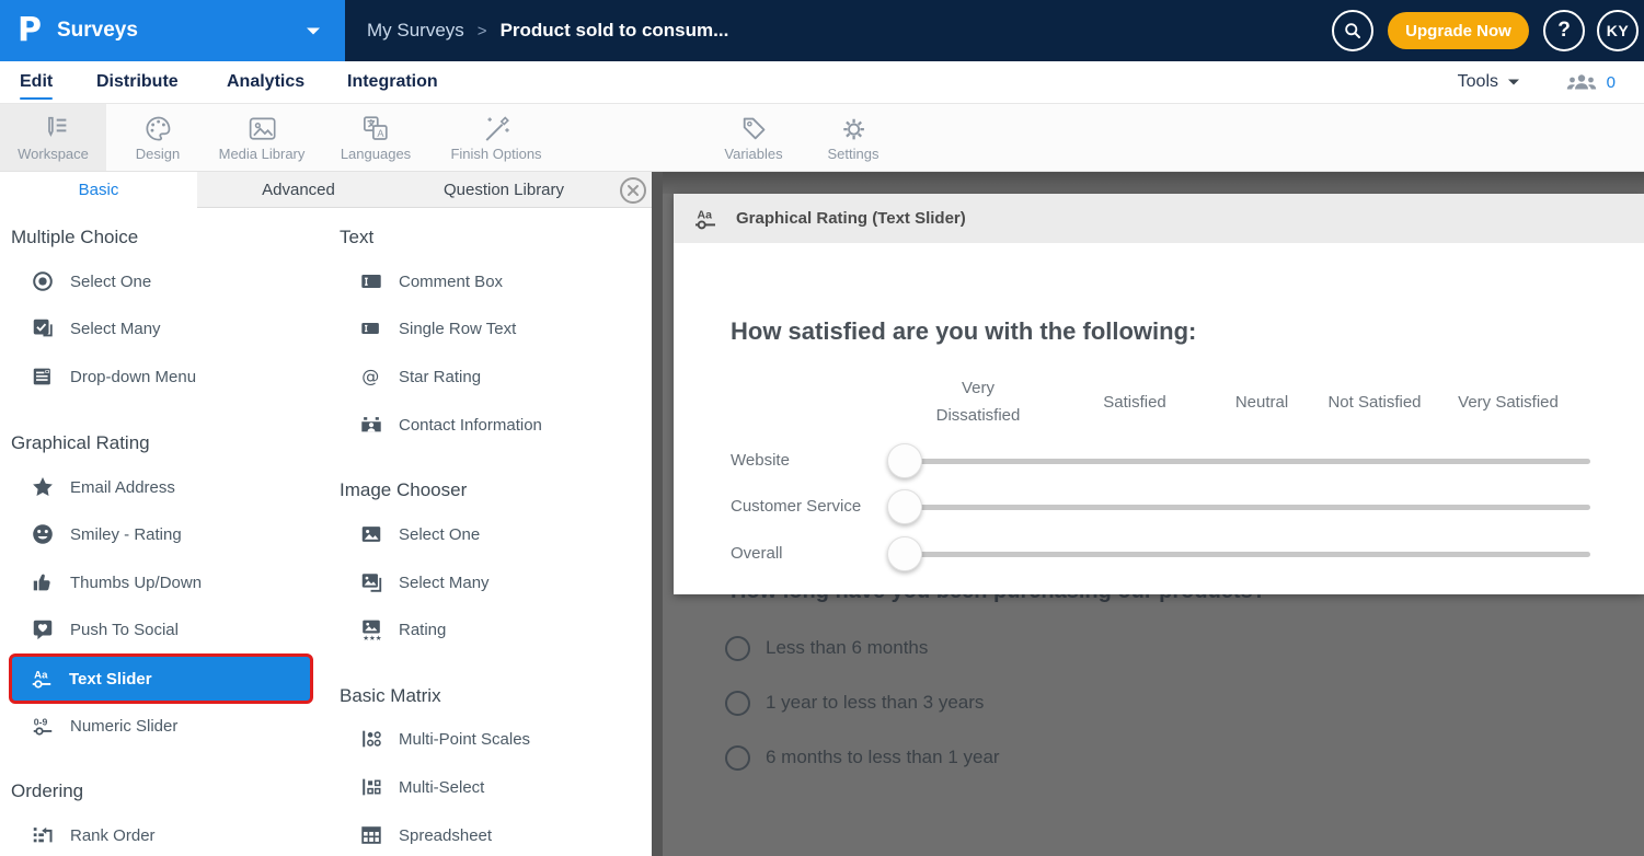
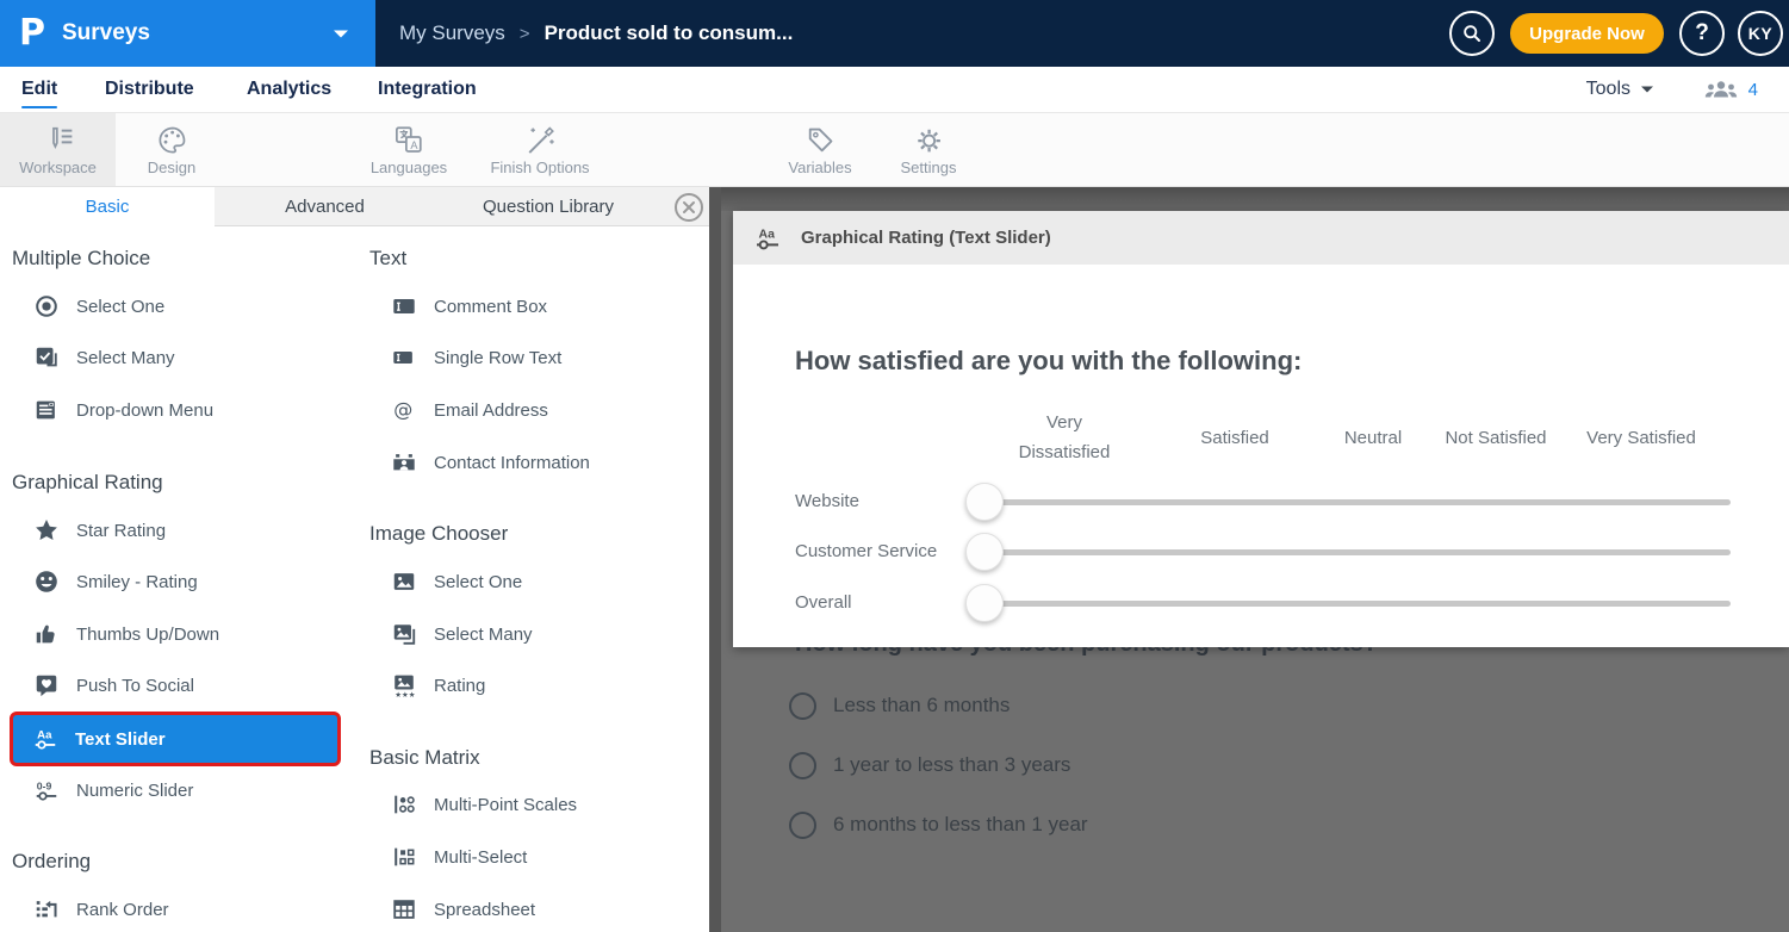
  P
  Surveys
  My Surveys
  >
  Product sold to consum...
  Upgrade Now
  ?
  KY
  Edit
  Distribute
  Analytics
  Integration
  Tools
- 0
+ 4
  Workspace
  Design
- Media Library
  A
  Languages
  Finish Options
  Variables
  Settings
  Basic
  Advanced
  Question Library
  Multiple Choice
  Select One
  Select Many
  Drop-down Menu
  Graphical Rating
- Email Address
+ Star Rating
  Smiley - Rating
  Thumbs Up/Down
  Push To Social
  Aa
  Text Slider
  0-9
  Numeric Slider
  Ordering
  Rank Order
  Text
  Comment Box
  Single Row Text
  @
- Star Rating
+ Email Address
  Contact Information
  Image Chooser
  Select One
  Select Many
  ★★★
  Rating
  Basic Matrix
  Multi-Point Scales
  Multi-Select
  Spreadsheet
  Aa
  Graphical Rating (Text Slider)
  How satisfied are you with the following:
  Very Dissatisfied
  Satisfied
  Neutral
  Not Satisfied
  Very Satisfied
  Website
  Customer Service
  Overall
  Less than 6 months
  1 year to less than 3 years
  6 months to less than 1 year
